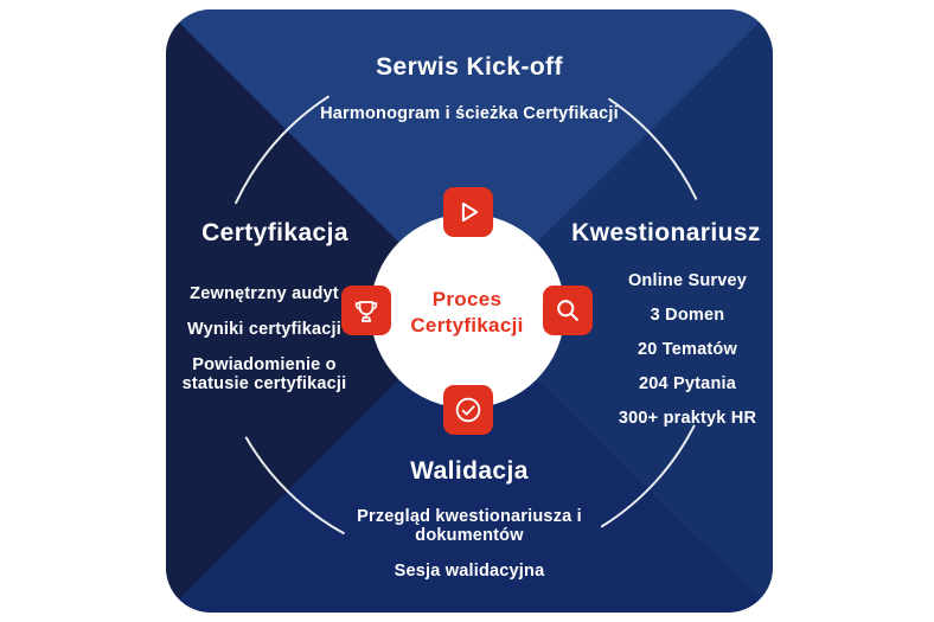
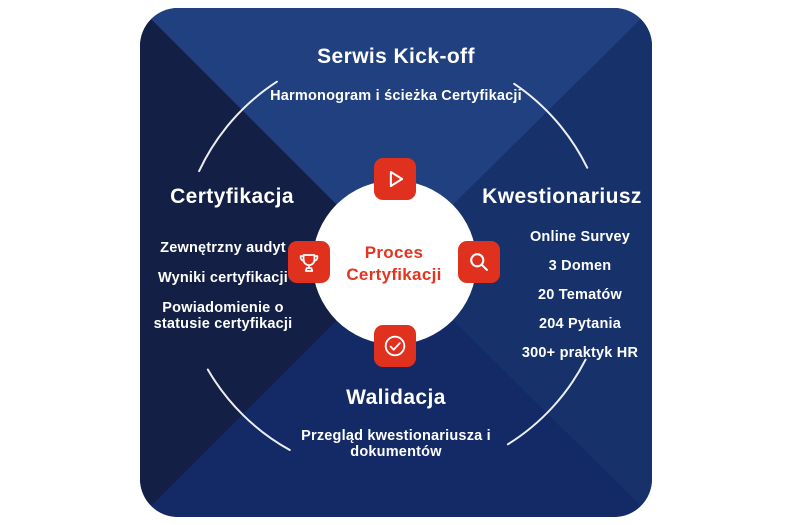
  Proces
  Certyfikacji
  Serwis Kick-off
  Harmonogram i ścieżka Certyfikacji
  Certyfikacja
  Zewnętrzny audyt
  Wyniki certyfikacji
  Powiadomienie o statusie certyfikacji
  Kwestionariusz
  Online Survey
  3 Domen
  20 Tematów
  204 Pytania
  300+ praktyk HR
  Walidacja
  Przegląd kwestionariusza i dokumentów
- Sesja walidacyjna
